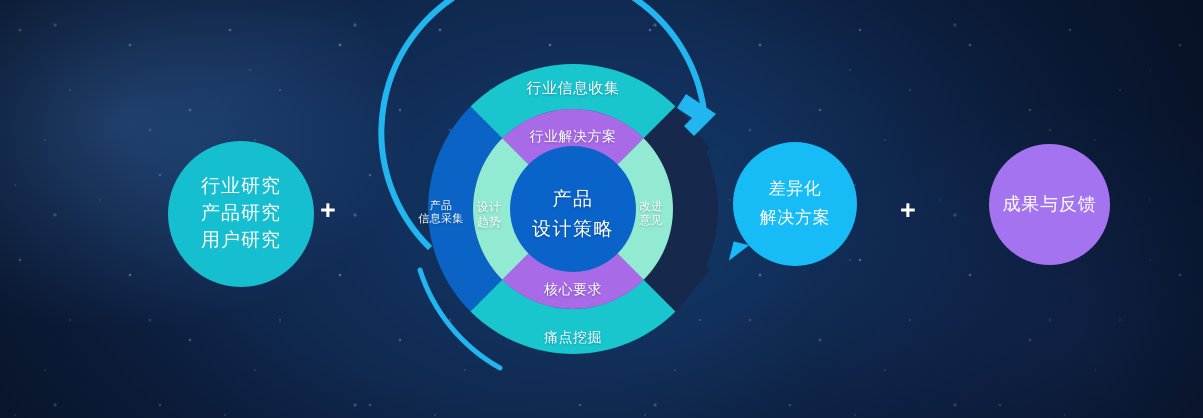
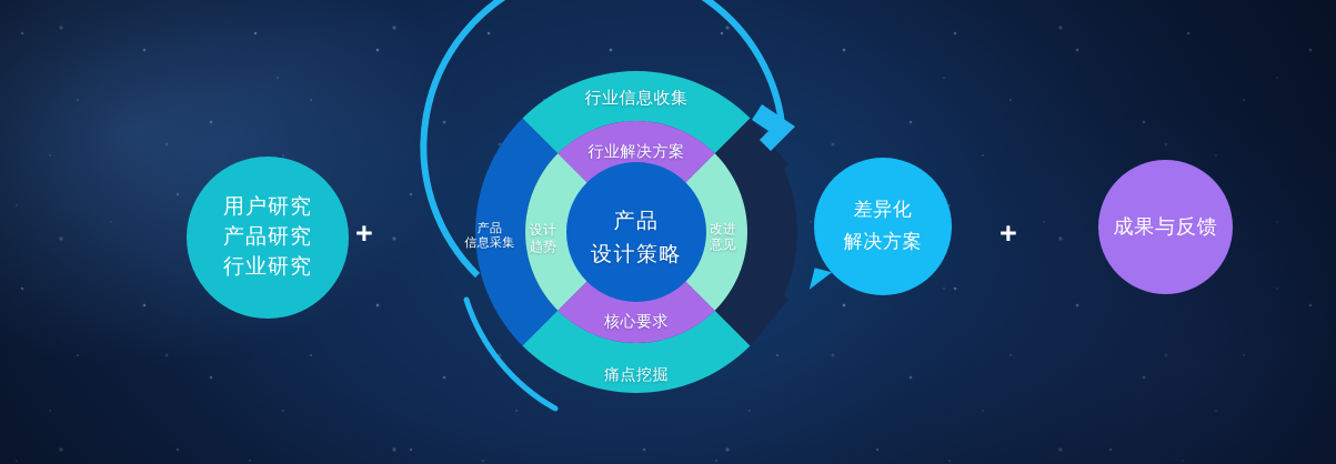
- 行业研究
+ 用户研究
  产品研究
- 用户研究
+ 行业研究
  +
  行业信息收集
  行业解决方案
  核心要求
  痛点挖掘
  产品
  信息采集
  设计
  趋势
  改进
  意见
  产品
  设计策略
  差异化
  解决方案
  +
  成果与反馈
